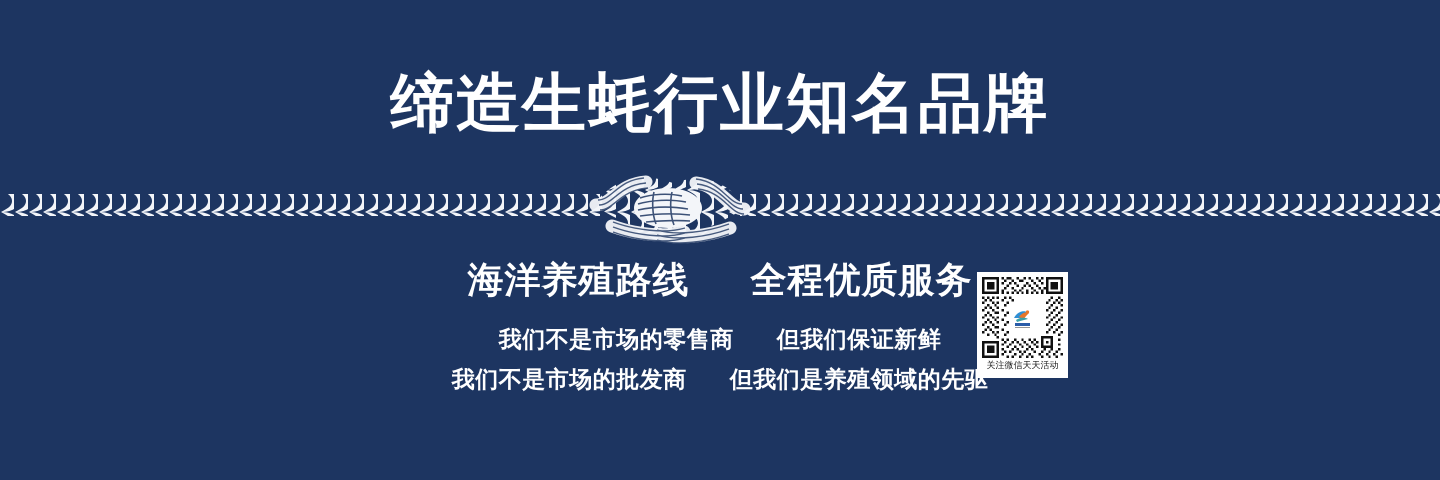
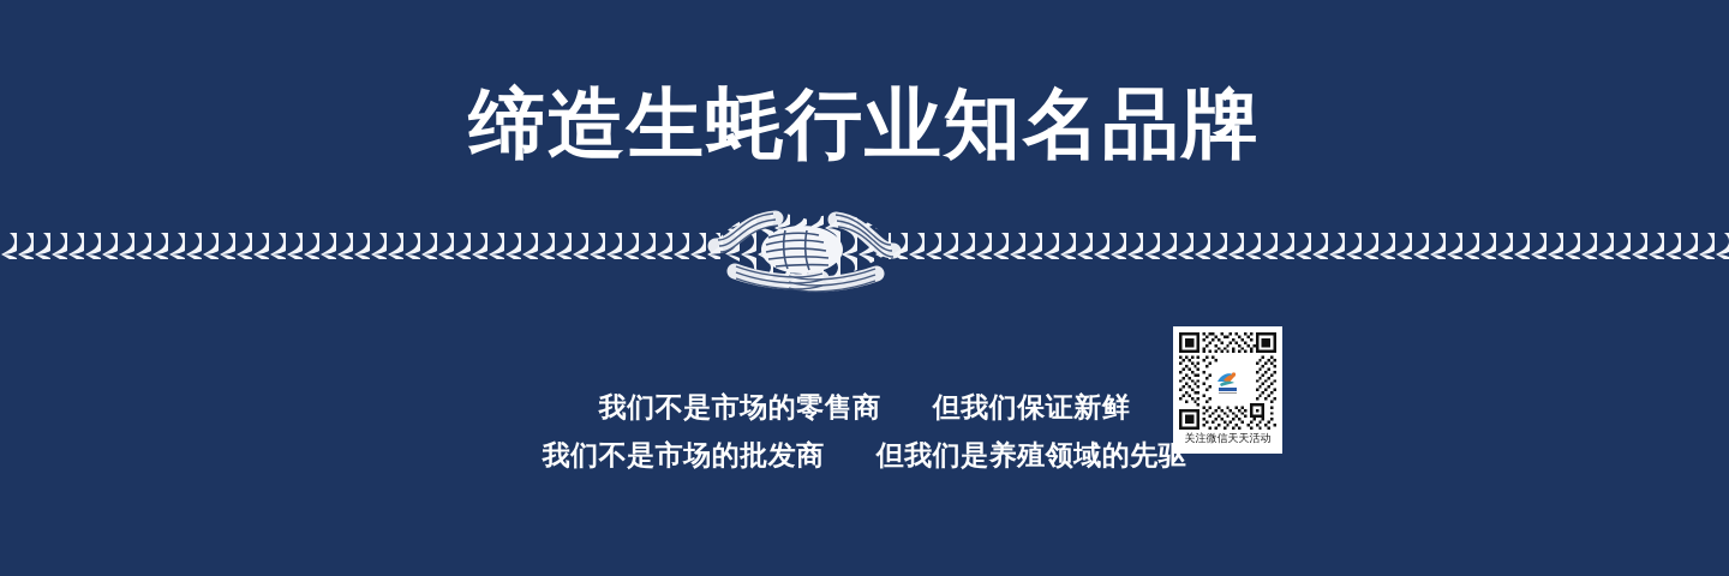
  缔造生蚝行业知名品牌
- 海洋养殖路线 全程优质服务
  我们不是市场的零售商 但我们保证新鲜
  我们不是市场的批发商 但我们是养殖领域的先驱
  关注微信天天活动
